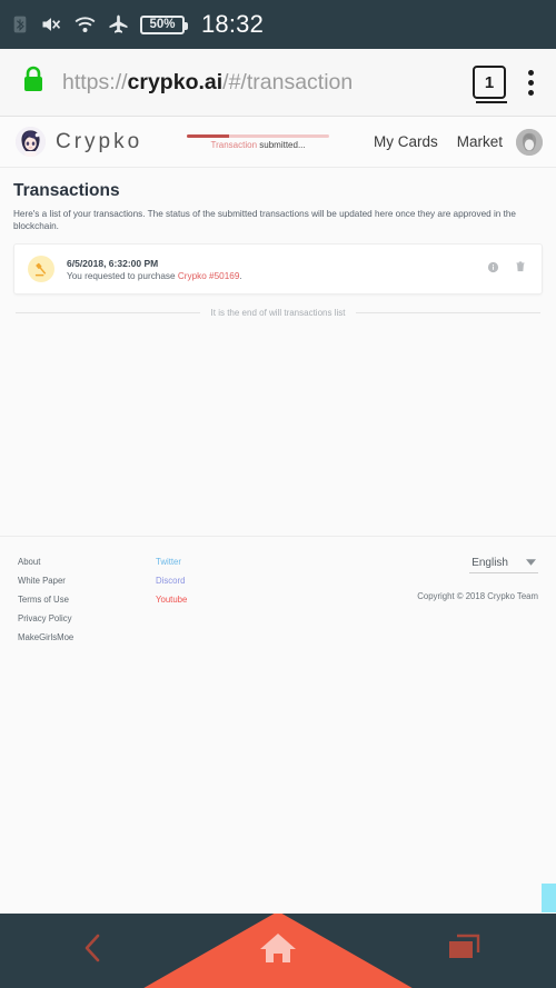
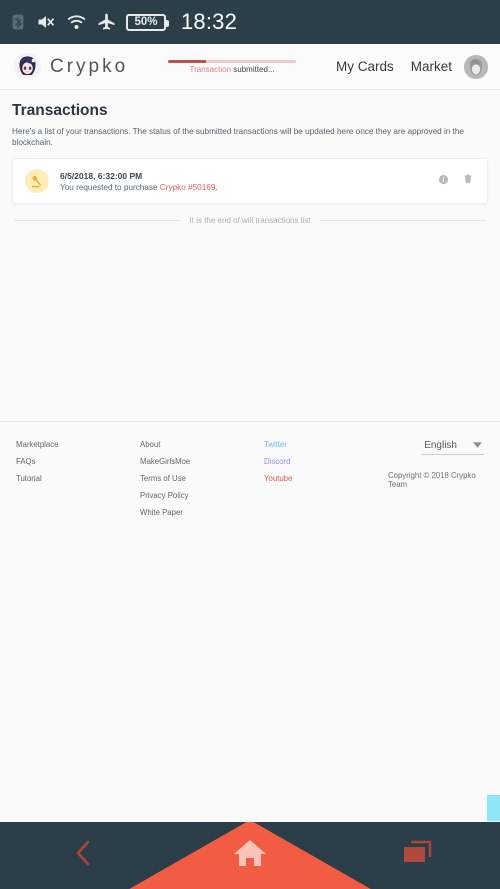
  50%
  18:32
- https://crypko.ai/#/transaction
- 1
  Crypko
  Transaction submitted...
  My Cards
  Market
  Transactions
  Here's a list of your transactions. The status of the submitted transactions will be updated here once they are approved in the blockchain.
  6/5/2018, 6:32:00 PM
  You requested to purchase Crypko #50169.
  It is the end of will transactions list
+ Marketplace
+ FAQs
+ Tutorial
  About
- White Paper
+ MakeGirlsMoe
  Terms of Use
  Privacy Policy
- MakeGirlsMoe
+ White Paper
  Twitter
  Discord
  Youtube
  English
  Copyright © 2018 Crypko Team
